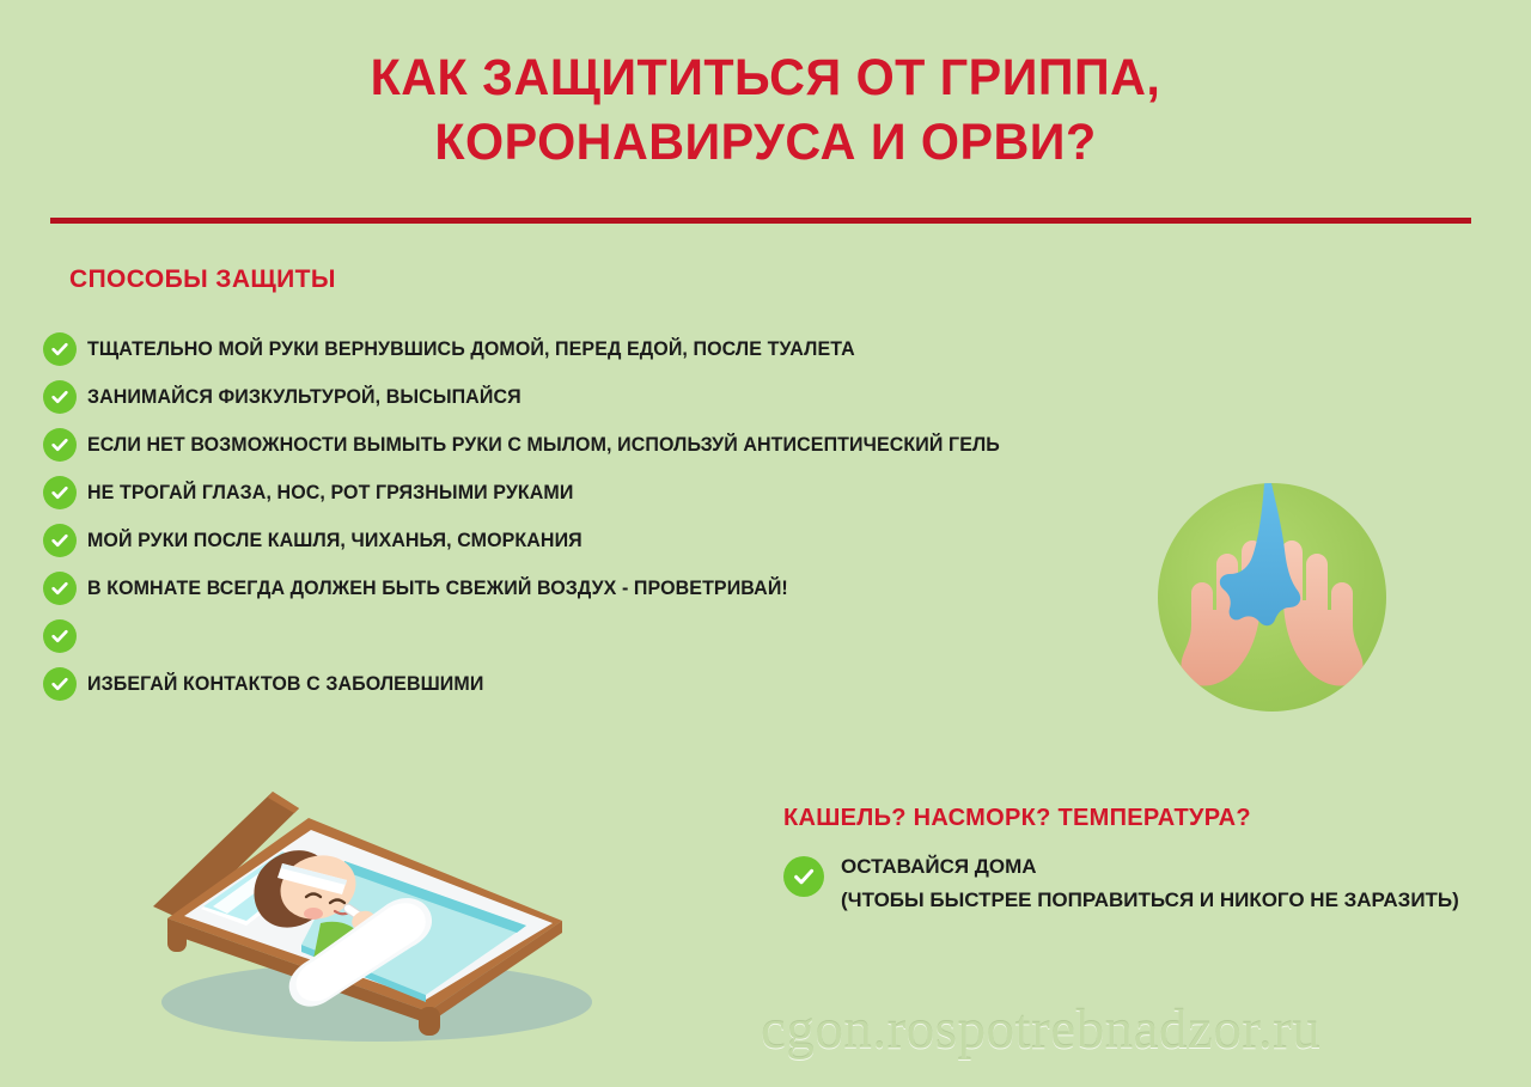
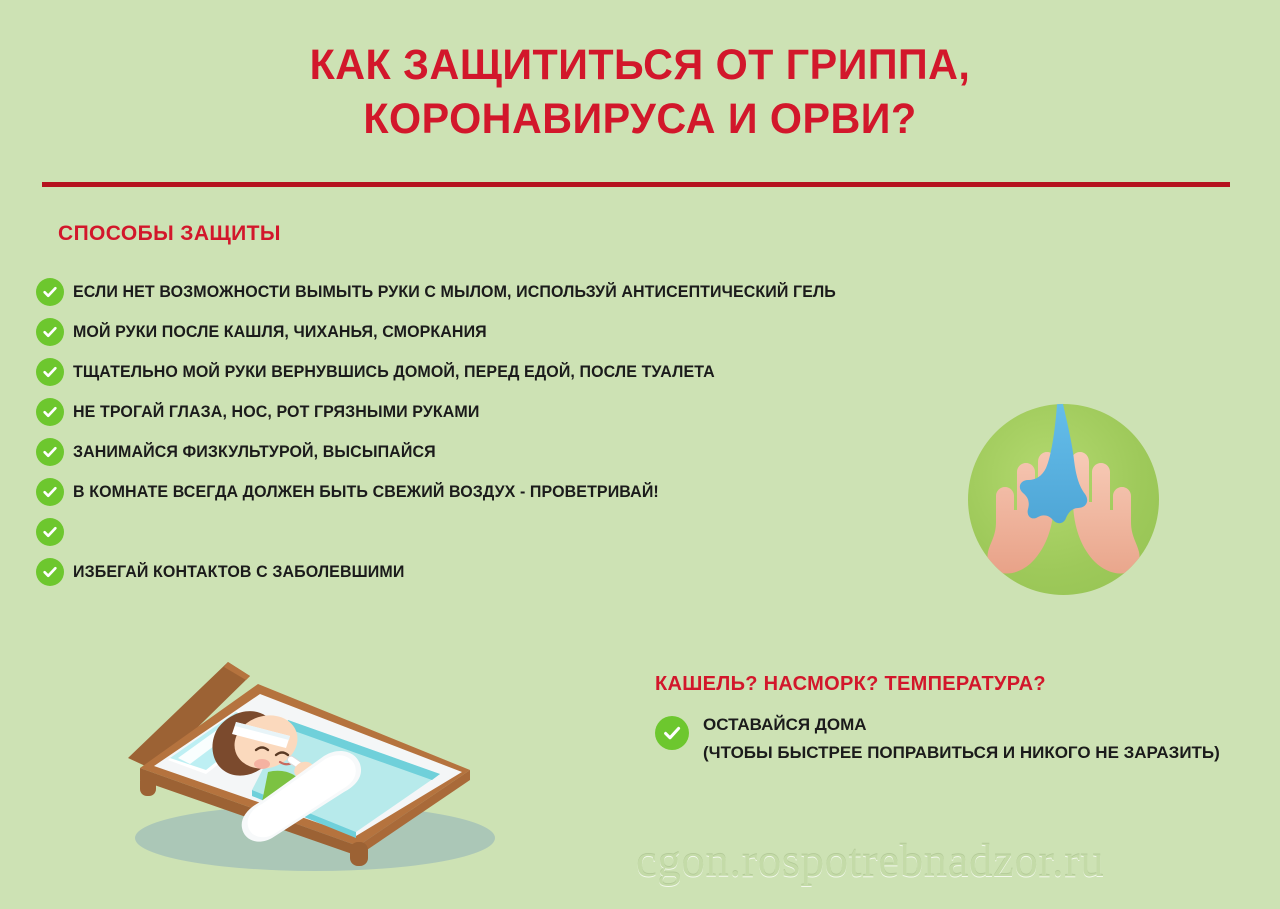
  КАК ЗАЩИТИТЬСЯ ОТ ГРИППА,
  КОРОНАВИРУСА И ОРВИ?
  СПОСОБЫ ЗАЩИТЫ
- ТЩАТЕЛЬНО МОЙ РУКИ ВЕРНУВШИСЬ ДОМОЙ, ПЕРЕД ЕДОЙ, ПОСЛЕ ТУАЛЕТА
+ ЕСЛИ НЕТ ВОЗМОЖНОСТИ ВЫМЫТЬ РУКИ С МЫЛОМ, ИСПОЛЬЗУЙ АНТИСЕПТИЧЕСКИЙ ГЕЛЬ
- ЗАНИМАЙСЯ ФИЗКУЛЬТУРОЙ, ВЫСЫПАЙСЯ
+ МОЙ РУКИ ПОСЛЕ КАШЛЯ, ЧИХАНЬЯ, СМОРКАНИЯ
- ЕСЛИ НЕТ ВОЗМОЖНОСТИ ВЫМЫТЬ РУКИ С МЫЛОМ, ИСПОЛЬЗУЙ АНТИСЕПТИЧЕСКИЙ ГЕЛЬ
+ ТЩАТЕЛЬНО МОЙ РУКИ ВЕРНУВШИСЬ ДОМОЙ, ПЕРЕД ЕДОЙ, ПОСЛЕ ТУАЛЕТА
  НЕ ТРОГАЙ ГЛАЗА, НОС, РОТ ГРЯЗНЫМИ РУКАМИ
- МОЙ РУКИ ПОСЛЕ КАШЛЯ, ЧИХАНЬЯ, СМОРКАНИЯ
+ ЗАНИМАЙСЯ ФИЗКУЛЬТУРОЙ, ВЫСЫПАЙСЯ
  В КОМНАТЕ ВСЕГДА ДОЛЖЕН БЫТЬ СВЕЖИЙ ВОЗДУХ - ПРОВЕТРИВАЙ!
  ИЗБЕГАЙ КОНТАКТОВ С ЗАБОЛЕВШИМИ
  КАШЕЛЬ? НАСМОРК? ТЕМПЕРАТУРА?
  ОСТАВАЙСЯ ДОМА
  (ЧТОБЫ БЫСТРЕЕ ПОПРАВИТЬСЯ И НИКОГО НЕ ЗАРАЗИТЬ)
  cgon.rospotrebnadzor.ru
